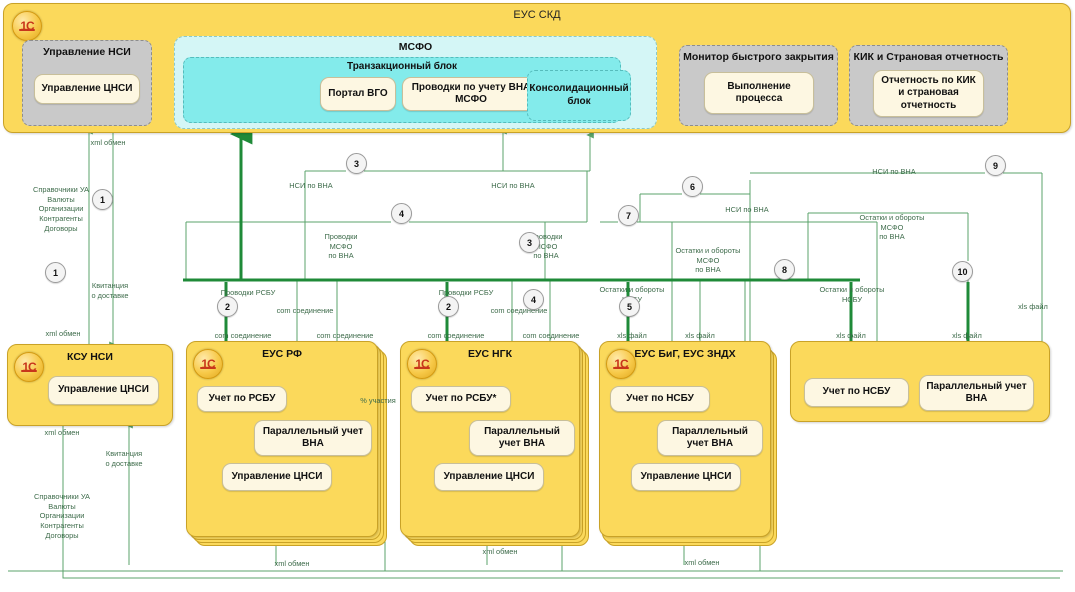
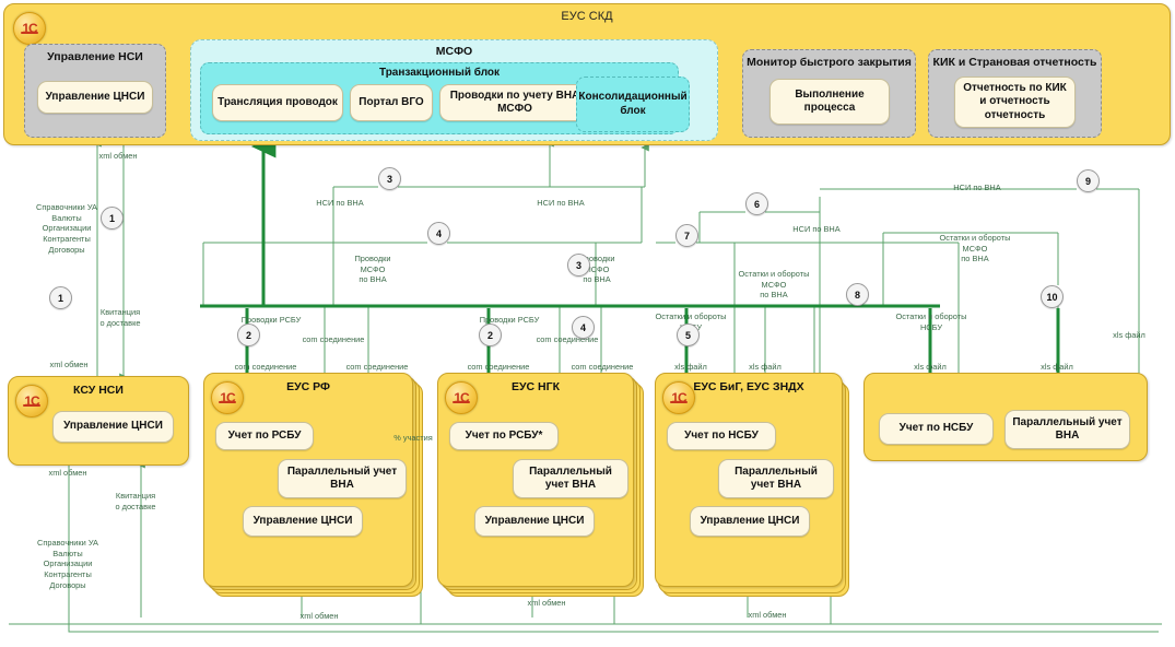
  ЕУС СКД
  Управление НСИ
  Управление ЦНСИ
  МСФО
  Транзакционный блок
+ Трансляция проводок
  Портал ВГО
  Проводки по учету ВН МСФО
  Консолидационный блок
  Монитор быстрого закрытия
  Выполнение процесса
  КИК и Страновая отчетность
- Отчетность по КИК и страновая отчетность
+ Отчетность по КИК и отчетность отчетность
  КСУ НСИ
  Управление ЦНСИ
  ЕУС РФ
  Учет по РСБУ
  Параллельный учет ВНА
  Управление ЦНСИ
  ЕУС НГК
  Учет по РСБУ*
  Параллельный учет ВНА
  Управление ЦНСИ
  ЕУС БиГ, ЕУС ЗНДХ
  Учет по НСБУ
  Параллельный учет ВНА
  Управление ЦНСИ
  Учет по НСБУ
  Параллельный учет ВНА
  xml обмен
  Справочники УА
  Валюты
  Организации
  Контрагенты
  Договоры
  Квитанция
  о доставке
  xml обмен
  xml обмен
  Квитанция
  о доставке
  Справочники УА
  Валюты
  Организации
  Контрагенты
  Договоры
  НСИ по ВНА
  Проводки
  МСФО
  по ВНА
  Проводки РСБУ
  com соединение
  com соединение
  com соединение
  НСИ по ВНА
  оводки
  СФО
  по ВНА
  Проводки РСБУ
  com соединение
  com соединение
  com соединение
  Остатки и обороты
  xls файл
  xls файл
  НСИ по ВНА
  Остатки и обороты
  МСФО
  по ВНА
  Остатки и обороты
  НСБУ
  xls файл
  xls файл
  Остатки и обороты
  МСФО
  по ВНА
  НСИ по ВНА
  xls файл
  % участия
  xml обмен
  xml обмен
  xml обмен
  1
  1
  2
  3
  4
  2
  3
  4
  5
  6
  7
  8
  9
  10
